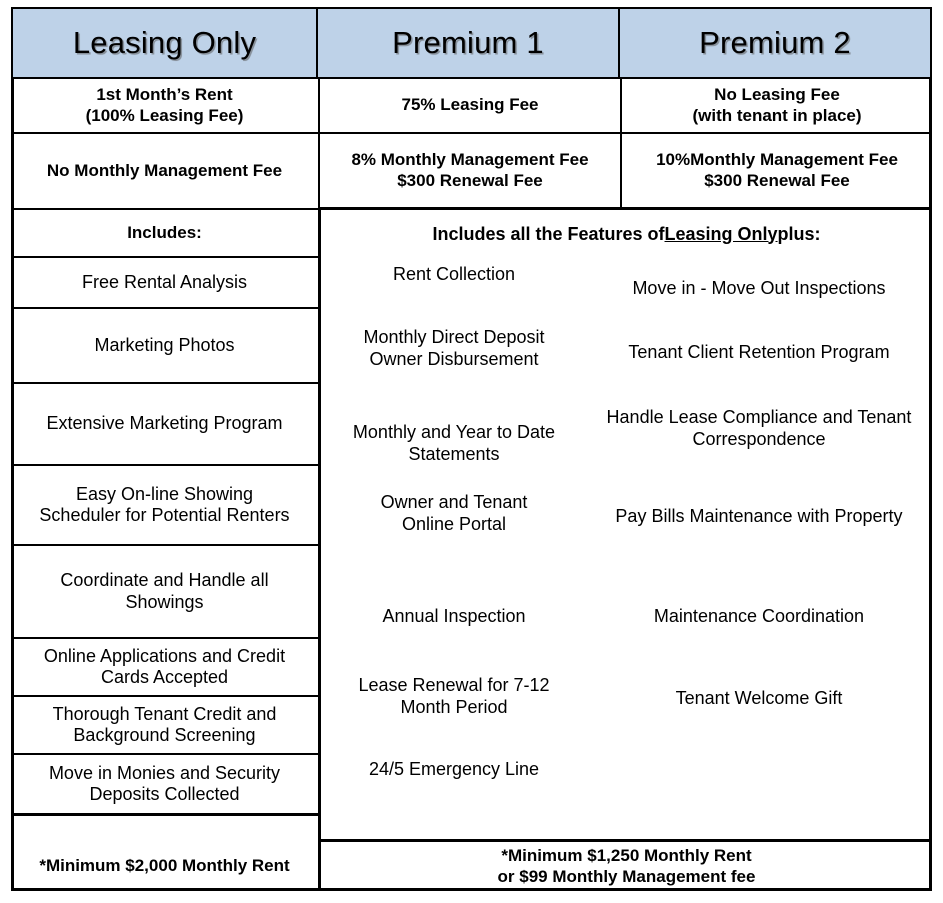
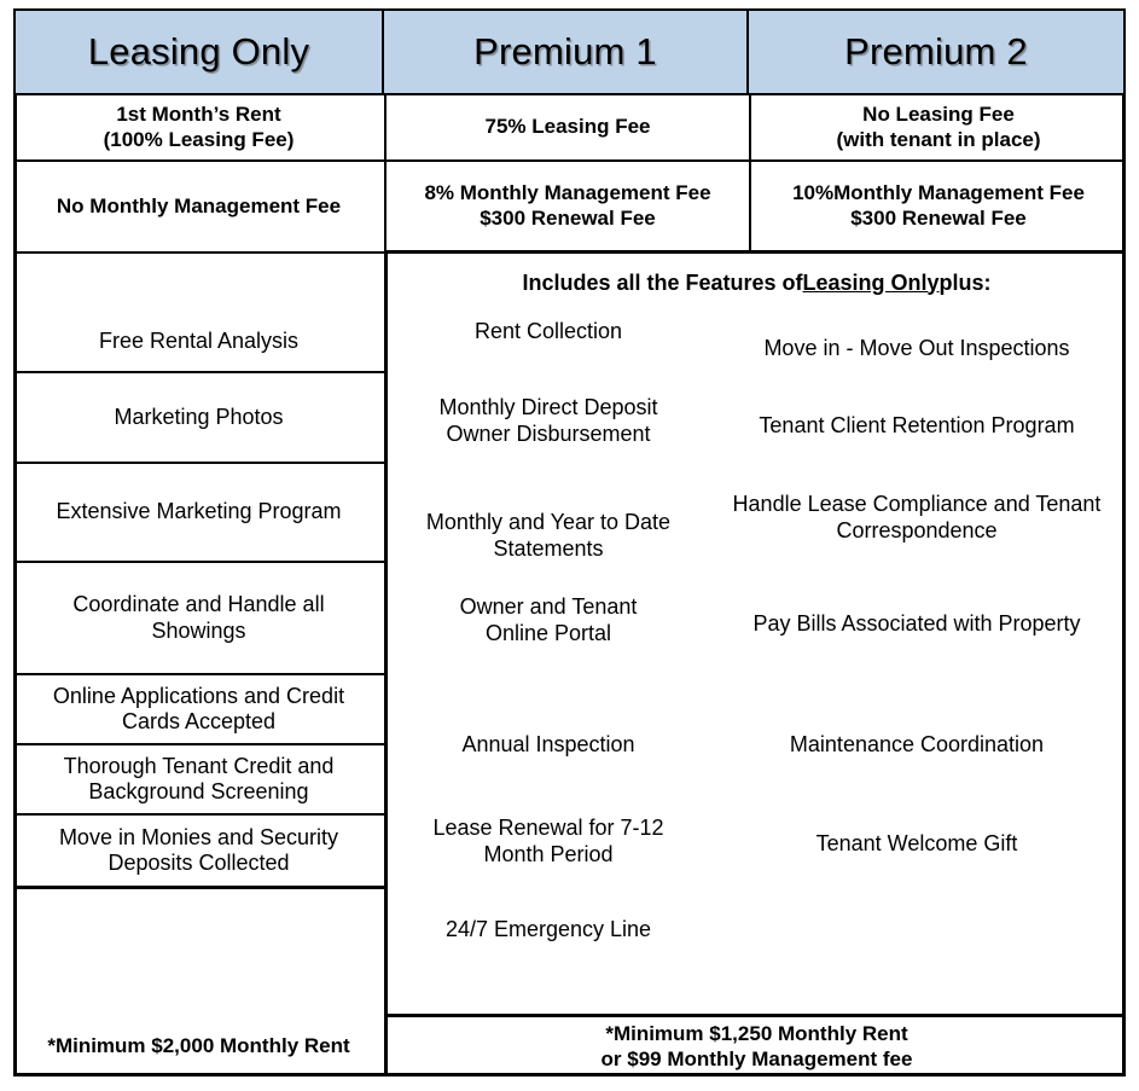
  Leasing Only
  Premium 1
  Premium 2
  1st Month’s Rent
  (100% Leasing Fee)
  75% Leasing Fee
  No Leasing Fee
  (with tenant in place)
  No Monthly Management Fee
  8% Monthly Management Fee
  $300 Renewal Fee
  10%Monthly Management Fee
  $300 Renewal Fee
- Includes:
  Includes all the Features of
  Leasing Only
  plus:
  Free Rental Analysis
  Marketing Photos
  Extensive Marketing Program
- Easy On-line Showing
- Scheduler for Potential Renters
  Coordinate and Handle all
  Showings
  Online Applications and Credit
  Cards Accepted
  Thorough Tenant Credit and
  Background Screening
  Move in Monies and Security
  Deposits Collected
  Rent Collection
  Monthly Direct Deposit
  Owner Disbursement
  Monthly and Year to Date
  Statements
  Owner and Tenant
  Online Portal
  Annual Inspection
  Lease Renewal for 7-12
  Month Period
- 24/5 Emergency Line
+ 24/7 Emergency Line
  Move in - Move Out Inspections
  Tenant Client Retention Program
  Handle Lease Compliance and Tenant
  Correspondence
- Pay Bills Maintenance with Property
+ Pay Bills Associated with Property
  Maintenance Coordination
  Tenant Welcome Gift
  *Minimum $2,000 Monthly Rent
  *Minimum $1,250 Monthly Rent
  or $99 Monthly Management fee
